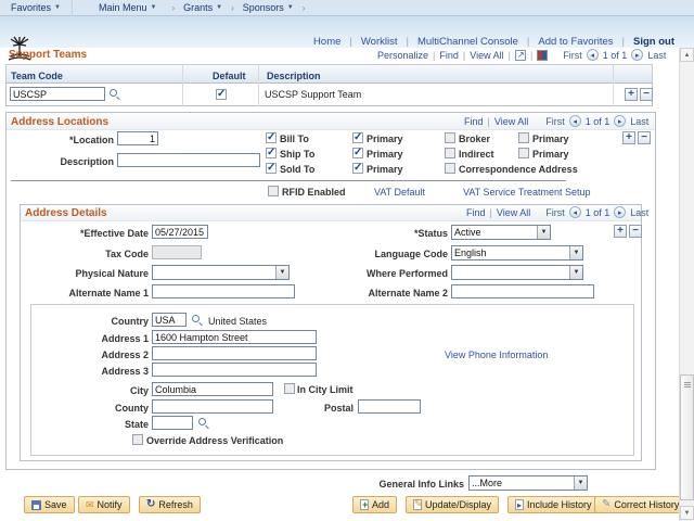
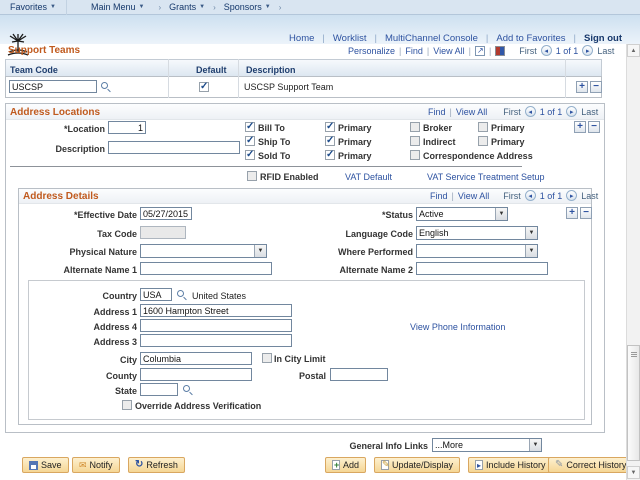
  Favorites
  Main Menu
  ›
  Grants
  ›
  Sponsors
  ›
  Home
  |
  Worklist
  |
  MultiChannel Console
  |
  Add to Favorites
  |
  Sign out
  Support Teams
  Personalize
  |
  Find
  |
  View All
  |
  |
  First
  1 of 1
  Last
  Team Code
  Default
  Description
  USCSP
  USCSP Support Team
  +
  −
  Address Locations
  Find
  |
  View All
  First
  1 of 1
  Last
  *Location
  1
  Description
  Bill To
  Primary
  Broker
  Primary
  Ship To
  Primary
  Indirect
  Primary
  Sold To
  Primary
  Correspondence Address
  +
  −
  RFID Enabled
  VAT Default
  VAT Service Treatment Setup
  Address Details
  Find
  |
  View All
  First
  1 of 1
  Last
  *Effective Date
  05/27/2015
  *Status
  Active
  +
  −
  Tax Code
  Language Code
  English
  Physical Nature
  Where Performed
  Alternate Name 1
  Alternate Name 2
  Country
  USA
  United States
  Address 1
  1600 Hampton Street
- Address 2
+ Address 4
  View Phone Information
  Address 3
  City
  Columbia
  In City Limit
  County
  Postal
  State
  Override Address Verification
  General Info Links
  ...More
  Save
  ✉
  Notify
  ↻
  Refresh
  Add
  Update/Display
  Include History
  ✎
  Correct History
